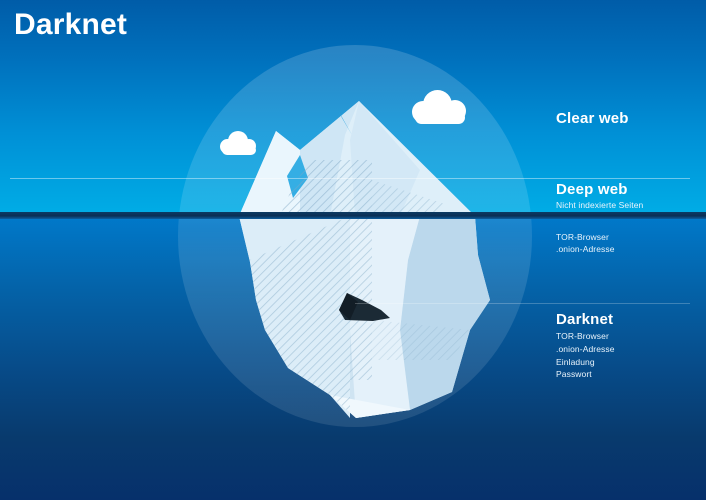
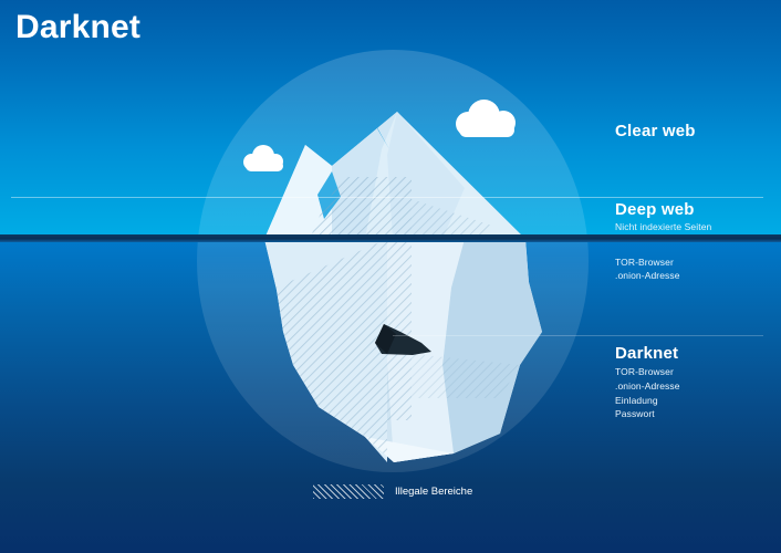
  Darknet
  Clear web
  Deep web
  Nicht indexierte Seiten
  TOR-Browser
  .onion-Adresse
  Darknet
  TOR-Browser
  .onion-Adresse
  Einladung
  Passwort
+ Illegale Bereiche
